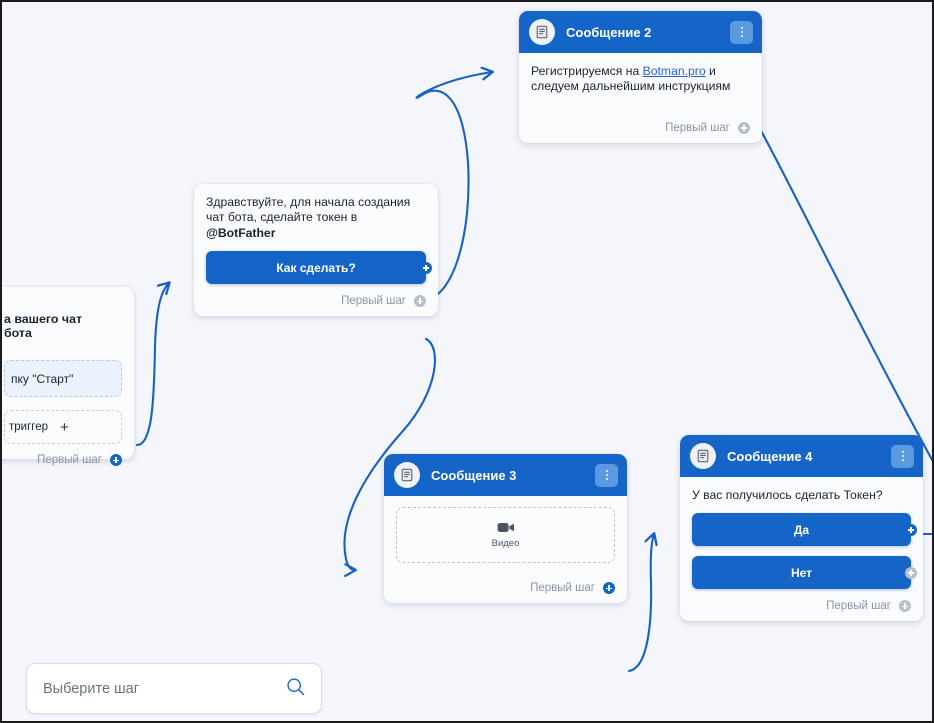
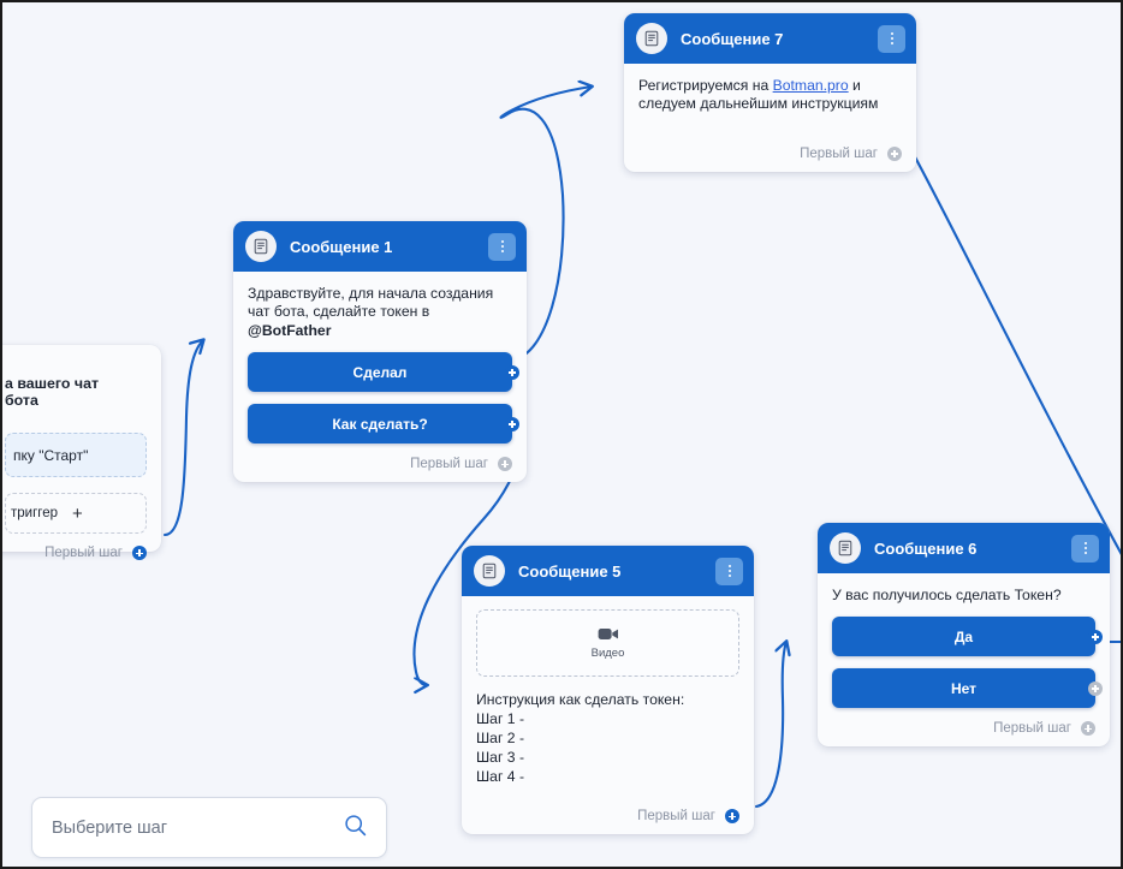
  а вашего чат бота
  пку "Старт"
  триггер
  +
  Первый шаг
+ Сообщение 1
  Здравствуйте, для начала создания чат бота, сделайте токен в @BotFather
+ Сделал
  Как сделать?
  Первый шаг
- Сообщение 2
+ Сообщение 7
  Регистрируемся на Botman.pro и следуем дальнейшим инструкциям
  Первый шаг
- Сообщение 3
+ Сообщение 5
  Видео
+ Инструкция как сделать токен:
+ Шаг 1 -
+ Шаг 2 -
+ Шаг 3 -
+ Шаг 4 -
  Первый шаг
- Сообщение 4
+ Сообщение 6
  У вас получилось сделать Токен?
  Да
  Нет
  Первый шаг
  Выберите шаг
